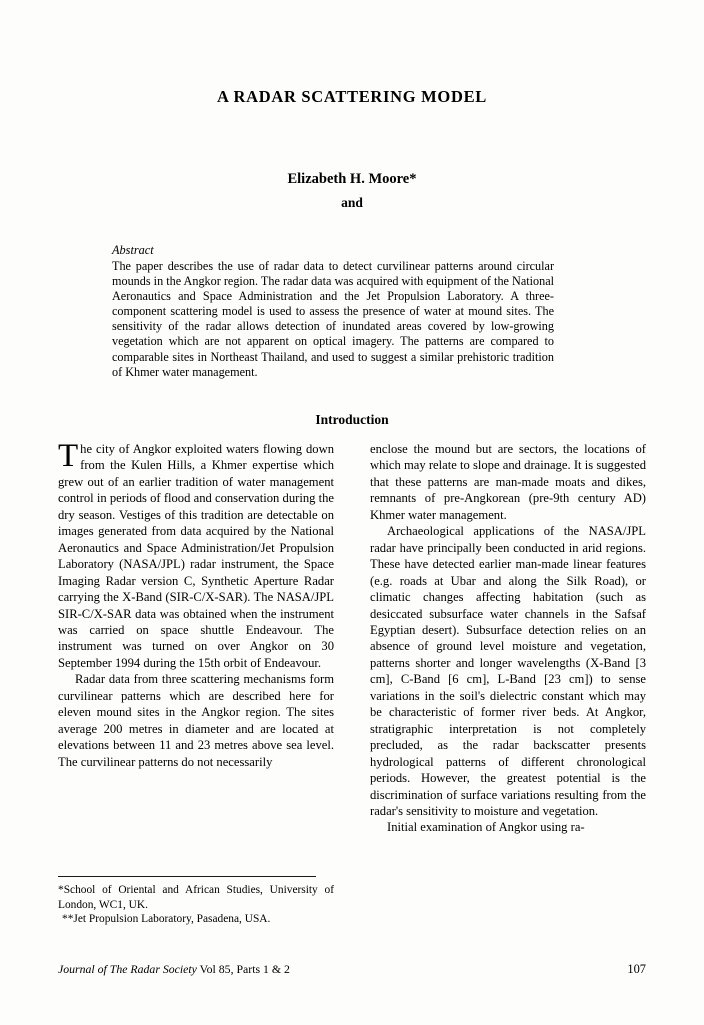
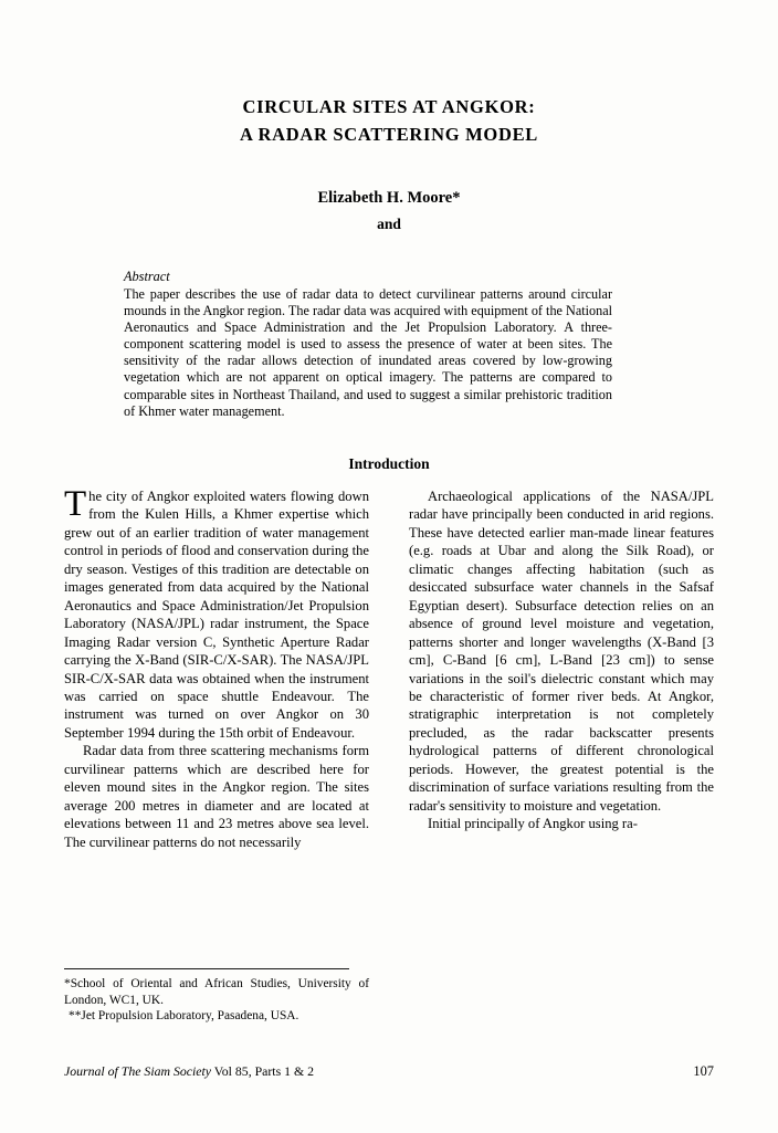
+ CIRCULAR SITES AT ANGKOR:
  A RADAR SCATTERING MODEL
  Elizabeth H. Moore*
  and
  Abstract
- The paper describes the use of radar data to detect curvilinear patterns around circular mounds in the Angkor region. The radar data was acquired with equipment of the National Aeronautics and Space Administration and the Jet Propulsion Laboratory. A three-component scattering model is used to assess the presence of water at mound sites. The sensitivity of the radar allows detection of inundated areas covered by low-growing vegetation which are not apparent on optical imagery. The patterns are compared to comparable sites in Northeast Thailand, and used to suggest a similar prehistoric tradition of Khmer water management.
+ The paper describes the use of radar data to detect curvilinear patterns around circular mounds in the Angkor region. The radar data was acquired with equipment of the National Aeronautics and Space Administration and the Jet Propulsion Laboratory. A three-component scattering model is used to assess the presence of water at been sites. The sensitivity of the radar allows detection of inundated areas covered by low-growing vegetation which are not apparent on optical imagery. The patterns are compared to comparable sites in Northeast Thailand, and used to suggest a similar prehistoric tradition of Khmer water management.
  Introduction
  T
  he city of Angkor exploited waters flowing down from the Kulen Hills, a Khmer expertise which grew out of an earlier tradition of water management control in periods of flood and conservation during the dry season. Vestiges of this tradition are detectable on images generated from data acquired by the National Aeronautics and Space Administration/Jet Propulsion Laboratory (NASA/JPL) radar instrument, the Space Imaging Radar version C, Synthetic Aperture Radar carrying the X-Band (SIR-C/X-SAR). The NASA/JPL SIR-C/X-SAR data was obtained when the instrument was carried on space shuttle Endeavour. The instrument was turned on over Angkor on 30 September 1994 during the 15th orbit of Endeavour.
  Radar data from three scattering mechanisms form curvilinear patterns which are described here for eleven mound sites in the Angkor region. The sites average 200 metres in diameter and are located at elevations between 11 and 23 metres above sea level. The curvilinear patterns do not necessarily
- enclose the mound but are sectors, the locations of which may relate to slope and drainage. It is suggested that these patterns are man-made moats and dikes, remnants of pre-Angkorean (pre-9th century AD) Khmer water management.
  Archaeological applications of the NASA/JPL radar have principally been conducted in arid regions. These have detected earlier man-made linear features (e.g. roads at Ubar and along the Silk Road), or climatic changes affecting habitation (such as desiccated subsurface water channels in the Safsaf Egyptian desert). Subsurface detection relies on an absence of ground level moisture and vegetation, patterns shorter and longer wavelengths (X-Band [3 cm], C-Band [6 cm], L-Band [23 cm]) to sense variations in the soil's dielectric constant which may be characteristic of former river beds. At Angkor, stratigraphic interpretation is not completely precluded, as the radar backscatter presents hydrological patterns of different chronological periods. However, the greatest potential is the discrimination of surface variations resulting from the radar's sensitivity to moisture and vegetation.
- Initial examination of Angkor using ra-
+ Initial principally of Angkor using ra-
  *School of Oriental and African Studies, University of London, WC1, UK.
  **Jet Propulsion Laboratory, Pasadena, USA.
- Journal of The Radar Society Vol 85, Parts 1 & 2
+ Journal of The Siam Society Vol 85, Parts 1 & 2
  107
